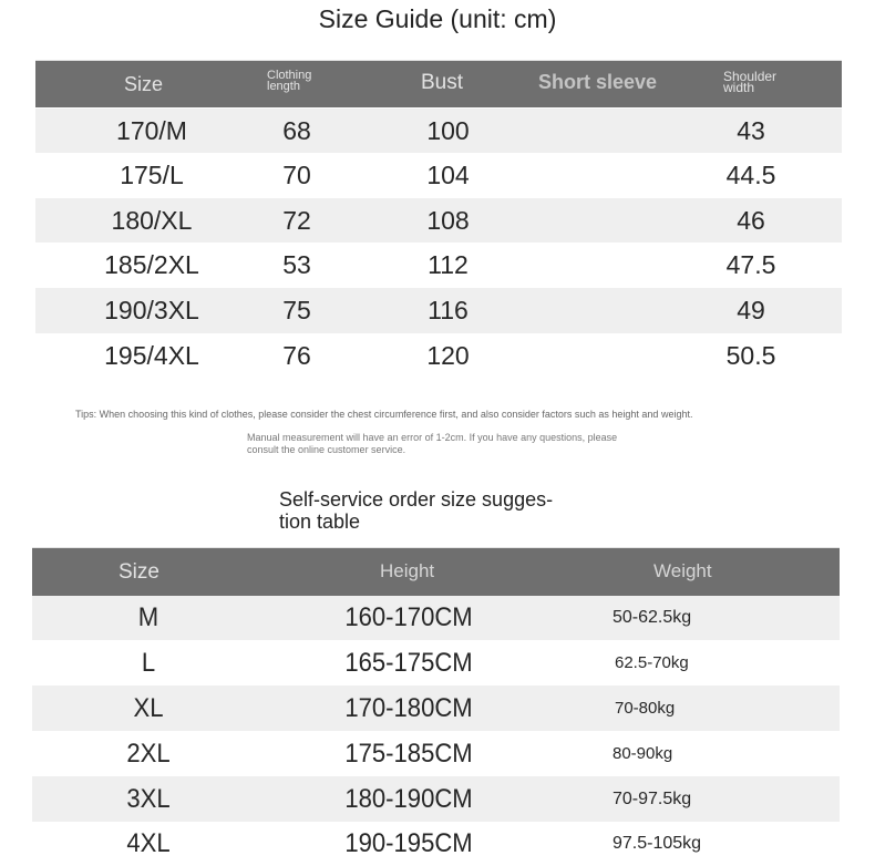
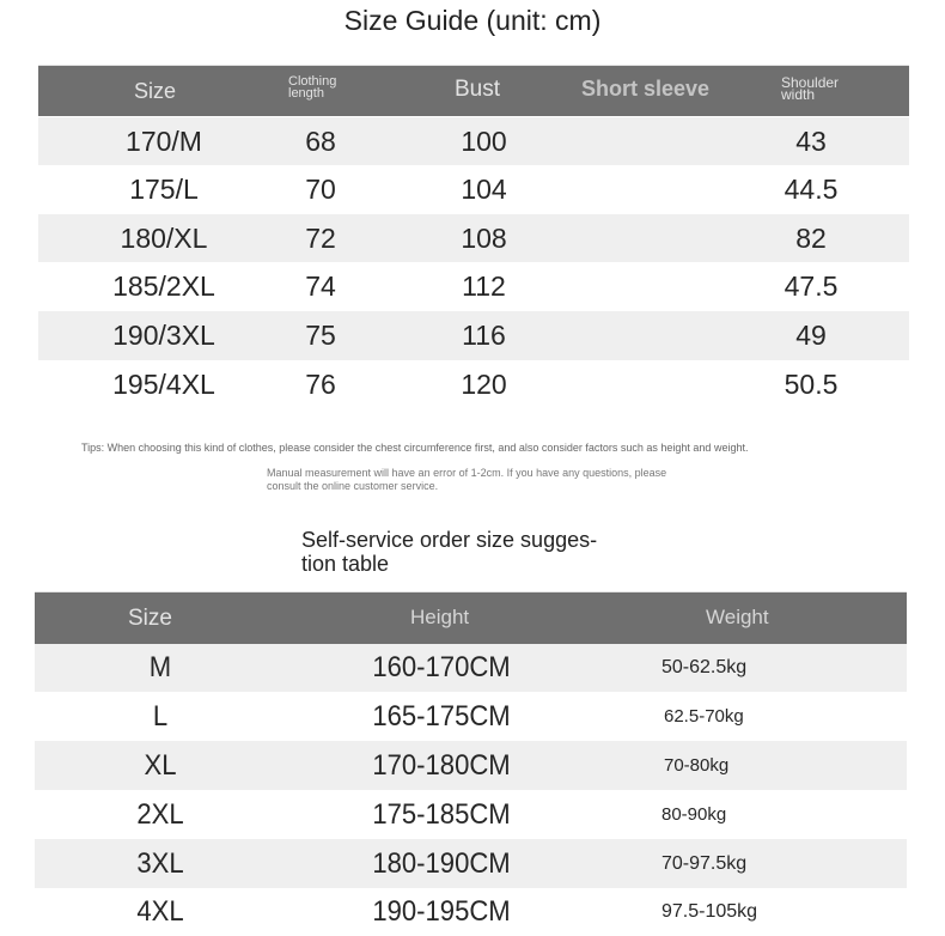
  Size Guide (unit: cm)
  Size
  Clothing
  length
  Bust
  Short sleeve
  Shoulder
  width
  170/M
  68
  100
  43
  175/L
  70
  104
  44.5
  180/XL
  72
  108
- 46
+ 82
  185/2XL
- 53
+ 74
  112
  47.5
  190/3XL
  75
  116
  49
  195/4XL
  76
  120
  50.5
  Tips: When choosing this kind of clothes, please consider the chest circumference first, and also consider factors such as height and weight.
  Manual measurement will have an error of 1-2cm. If you have any questions, please
  consult the online customer service.
  Self-service order size sugges-
  tion table
  Size
  Height
  Weight
  M
  160-170CM
  50-62.5kg
  L
  165-175CM
  62.5-70kg
  XL
  170-180CM
  70-80kg
  2XL
  175-185CM
  80-90kg
  3XL
  180-190CM
  70-97.5kg
  4XL
  190-195CM
  97.5-105kg
